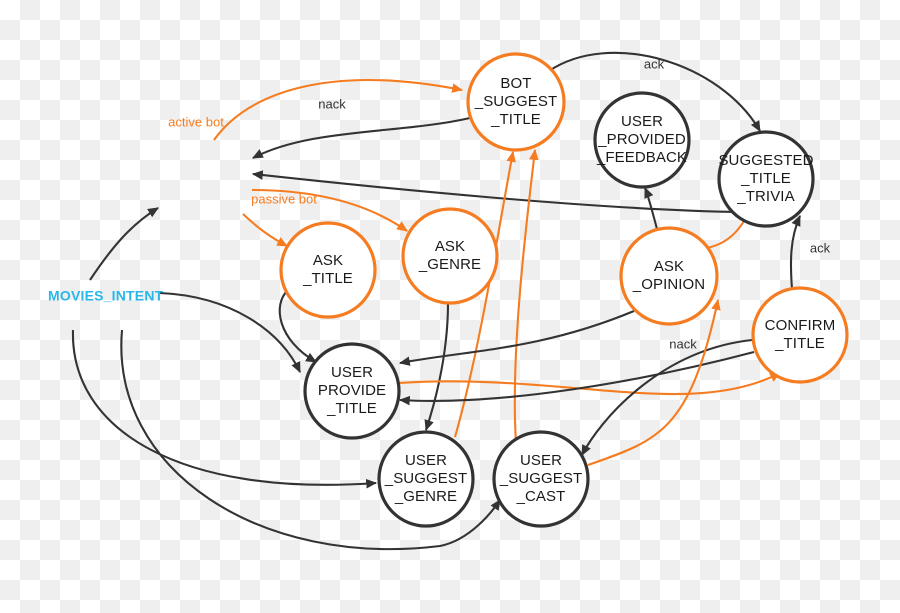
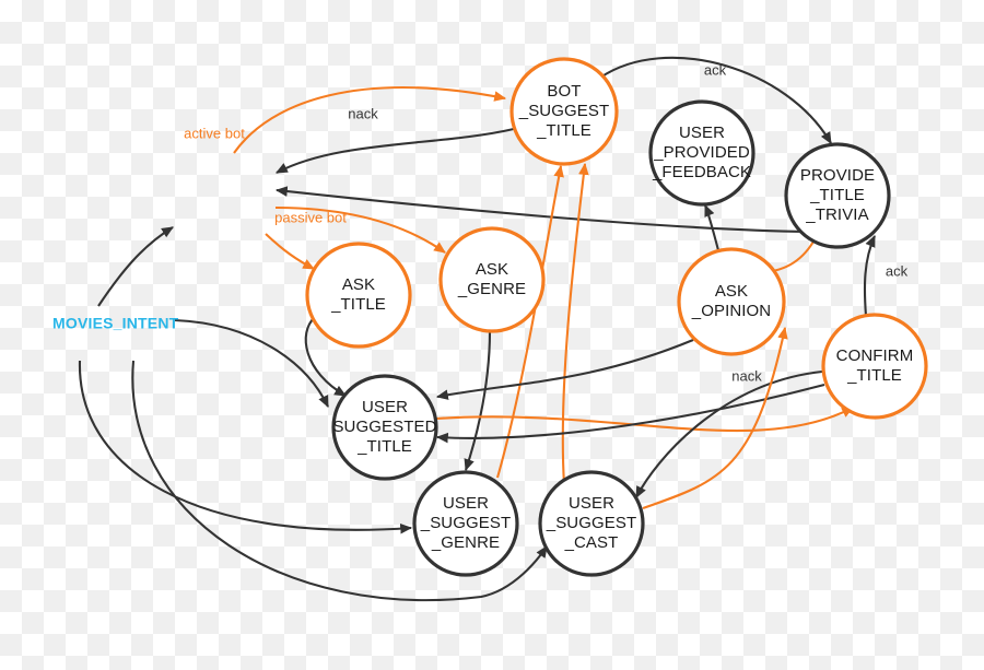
  BOT
  _SUGGEST
  _TITLE
  USER
  _PROVIDED
  _FEEDBACK
- SUGGESTED
+ PROVIDE
  _TITLE
  _TRIVIA
  ASK
  _TITLE
  ASK
  _GENRE
  ASK
  _OPINION
  CONFIRM
  _TITLE
  USER
- PROVIDE
+ SUGGESTED
  _TITLE
  USER
  _SUGGEST
  _GENRE
  USER
  _SUGGEST
  _CAST
  active bot
  passive bot
  nack
  ack
  ack
  nack
  MOVIES_INTENT
